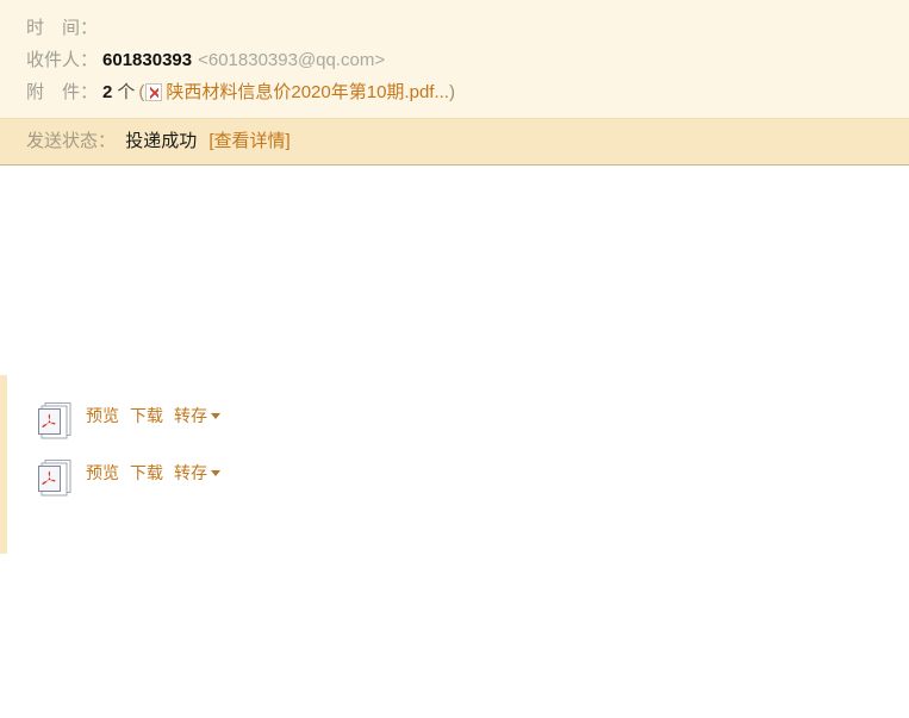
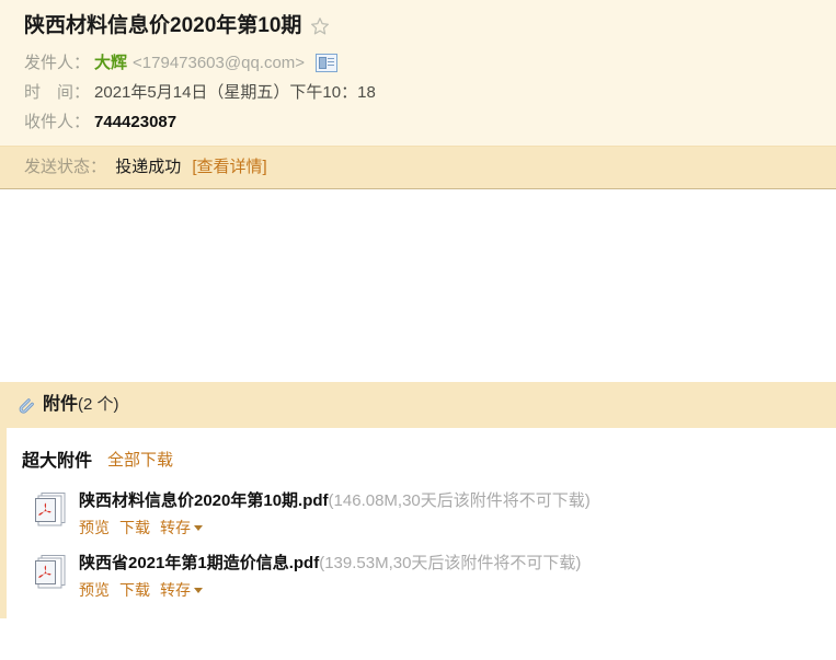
+ 陕西材料信息价2020年第10期
+ 发件人：
+ 大辉
+ <179473603@qq.com>
  时 间：
+ 2021年5月14日（星期五）下午10：18
  收件人：
- 601830393
+ 744423087
- <601830393@qq.com>
- 附 件：
- 2
- 个
- (
- 陕西材料信息价2020年第10期.pdf...
- )
  发送状态： 投递成功 [查看详情]
+ 附件
+ (2 个)
+ 超大附件
+ 全部下载
+ 陕西材料信息价2020年第10期.pdf(146.08M,30天后该附件将不可下载)
  预览 下载 转存
+ 陕西省2021年第1期造价信息.pdf(139.53M,30天后该附件将不可下载)
  预览 下载 转存
